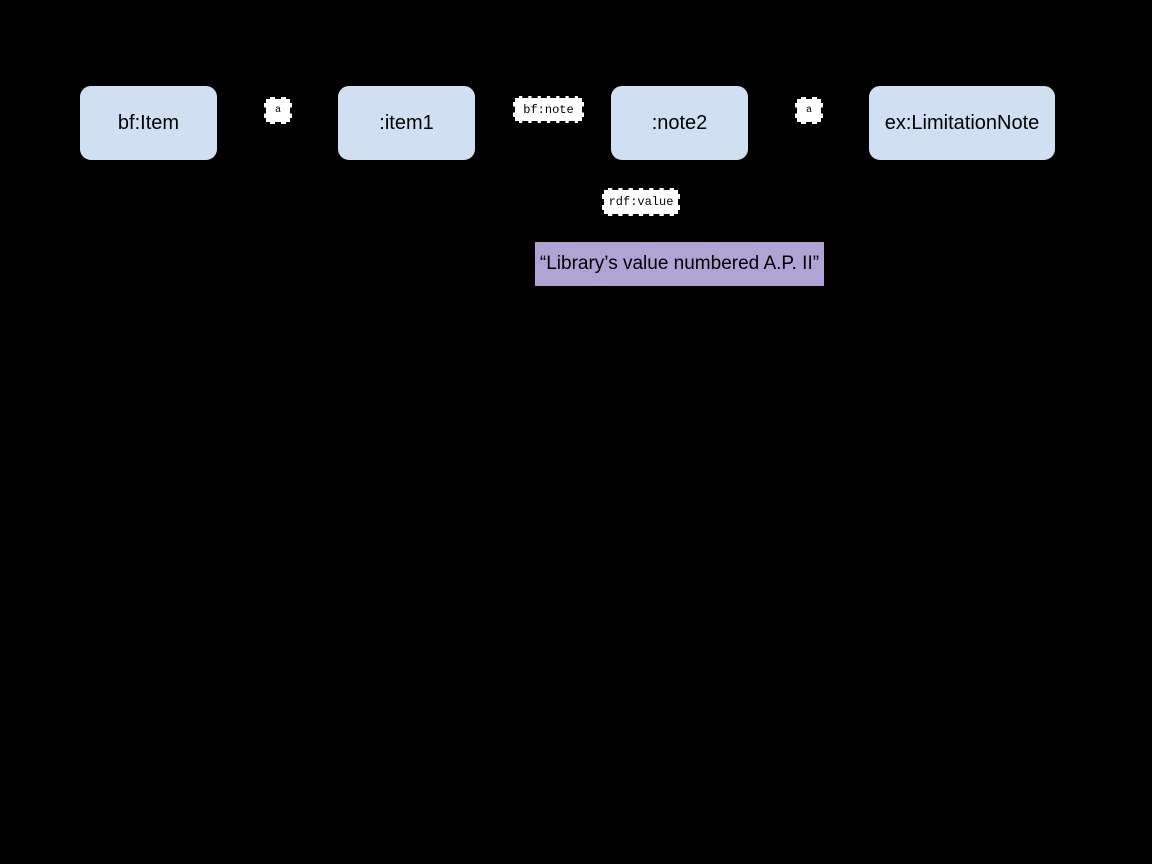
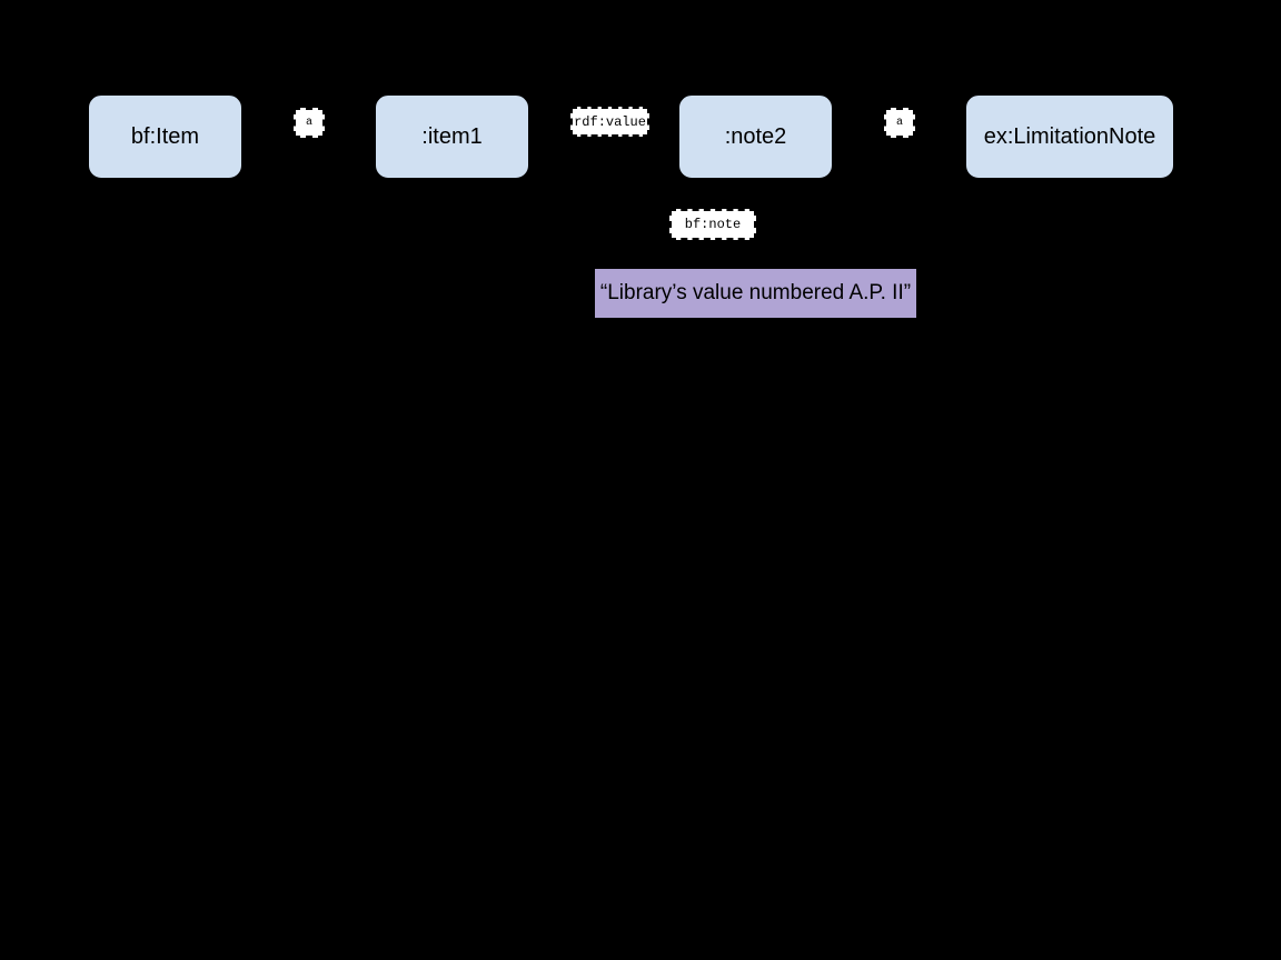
  bf:Item
  :item1
  :note2
  ex:LimitationNote
  “Library’s value numbered A.P. II”
  a
- bf:note
+ rdf:value
  a
- rdf:value
+ bf:note
